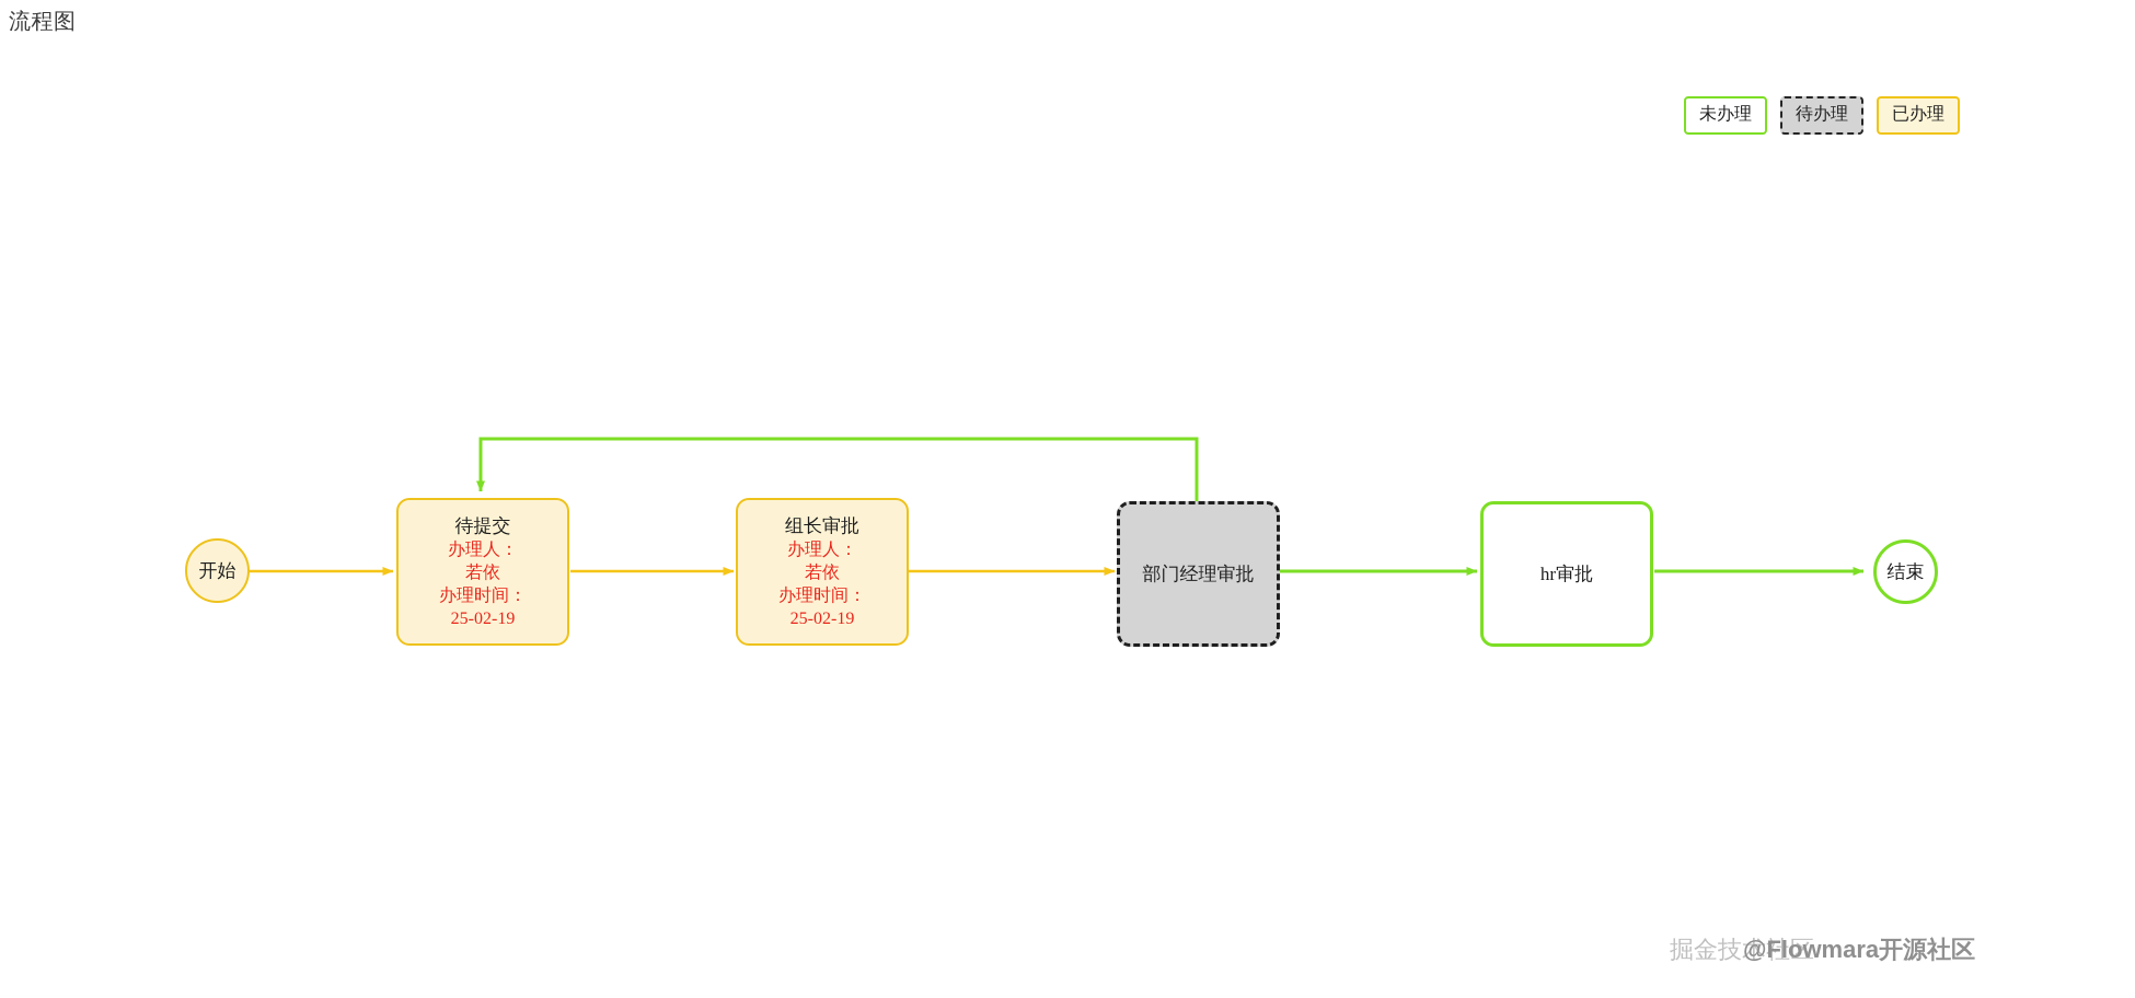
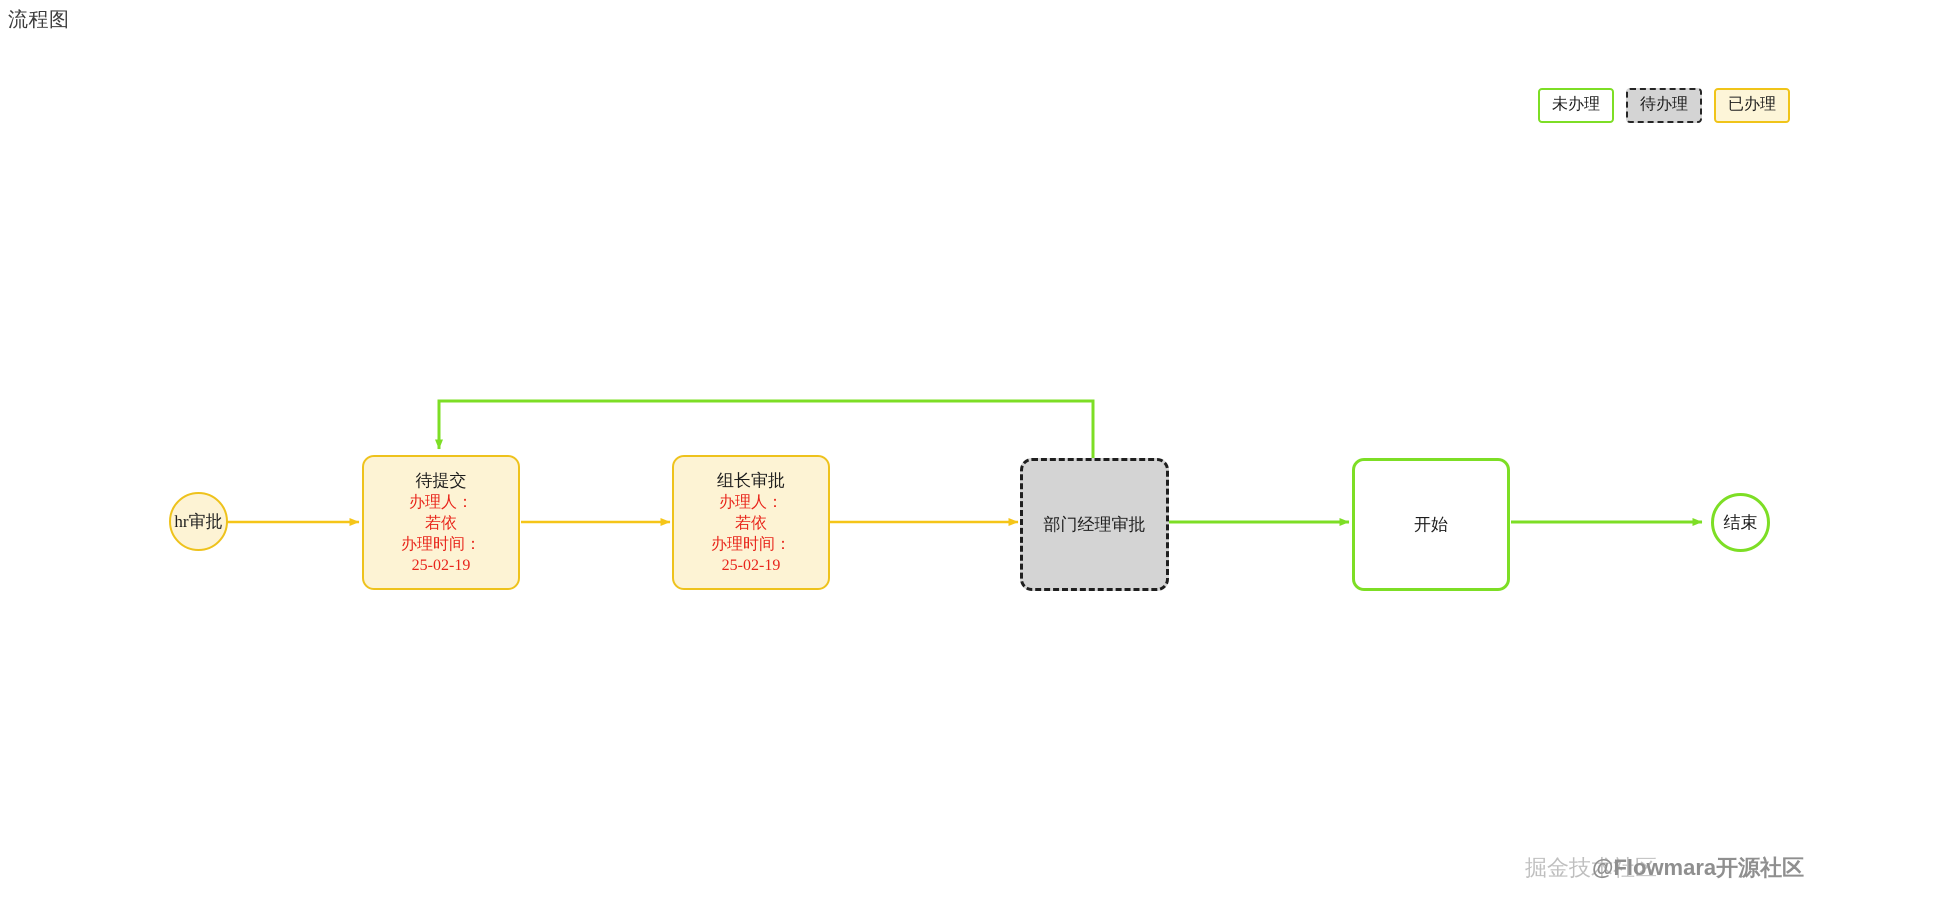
  流程图
  未办理
  待办理
  已办理
- 开始
+ hr审批
  待提交
  办理人：
  若依
  办理时间：
  25-02-19
  组长审批
  办理人：
  若依
  办理时间：
  25-02-19
  部门经理审批
- hr审批
+ 开始
  结束
  掘金技术社区
  @Flowmara开源社区
